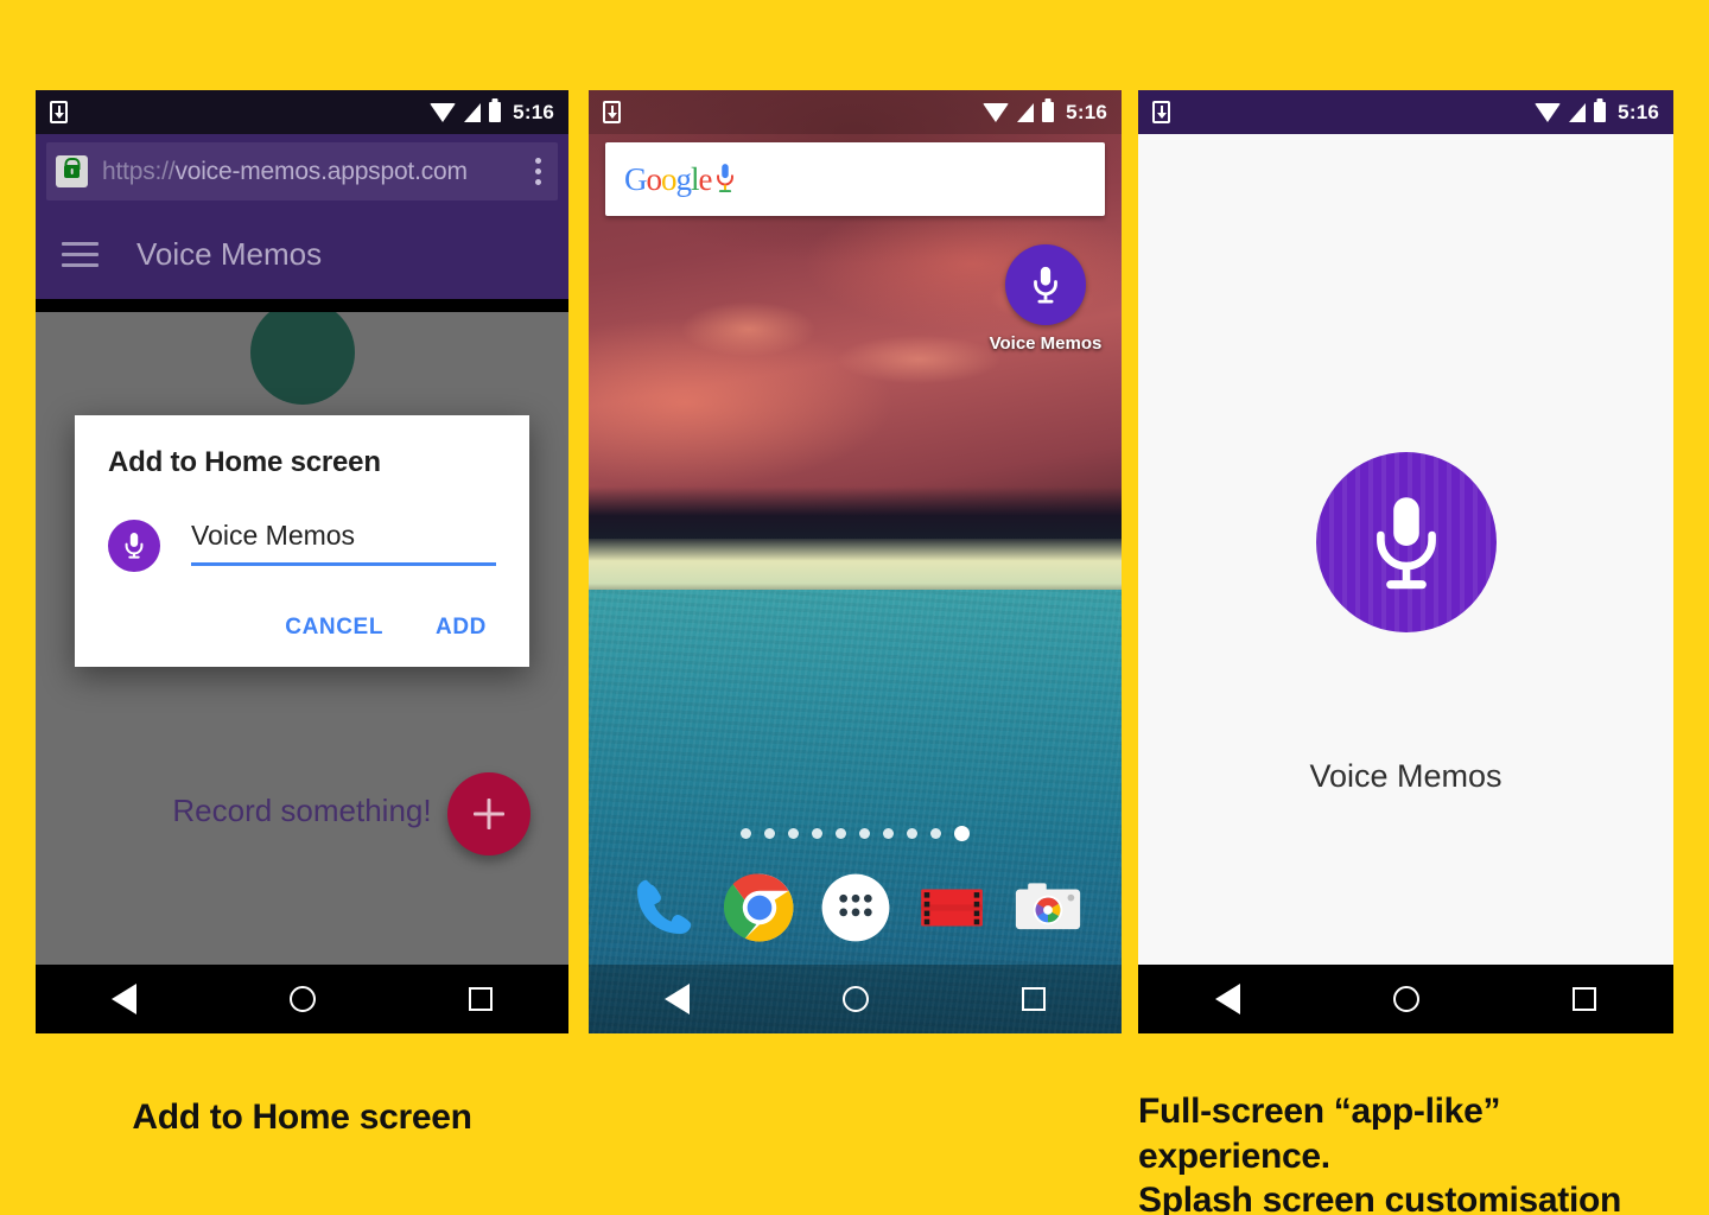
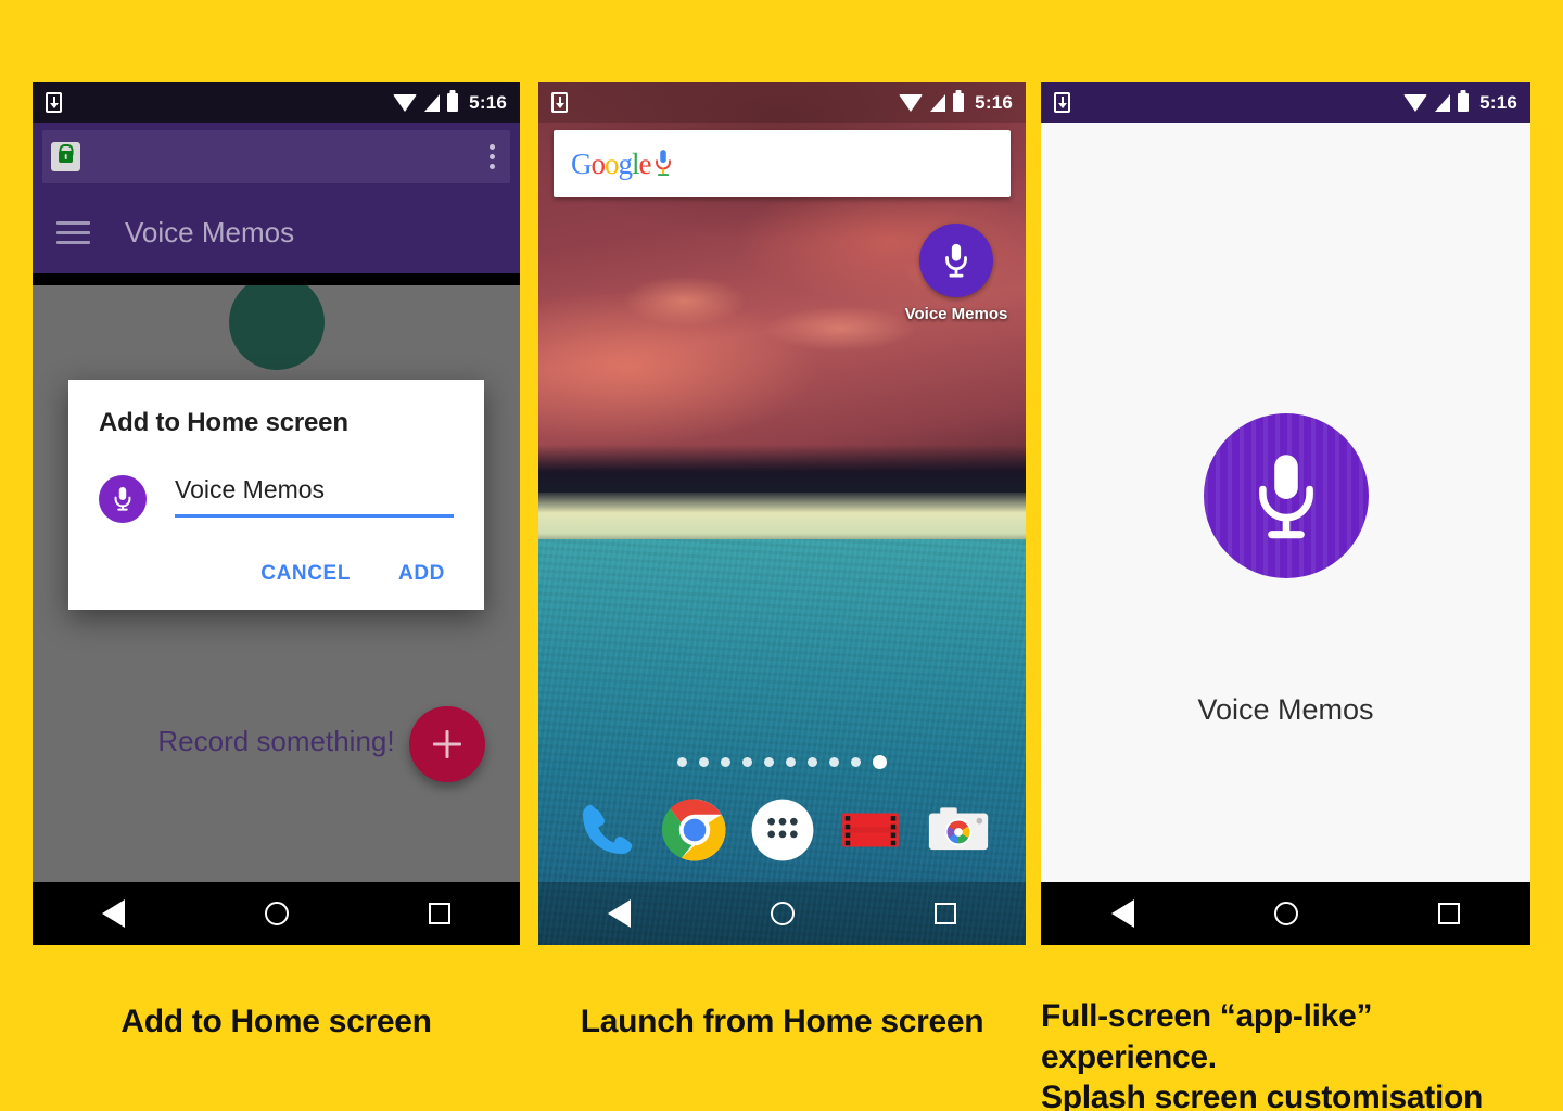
  5:16
- https://voice-memos.appspot.com
  Voice Memos
  Record something!
  Add to Home screen
  Voice Memos
  CANCEL
  ADD
  5:16
  Google
  Voice Memos
  5:16
  Voice Memos
  Add to Home screen
+ Launch from Home screen
  Full-screen “app-like” experience.
  Splash screen customisation
